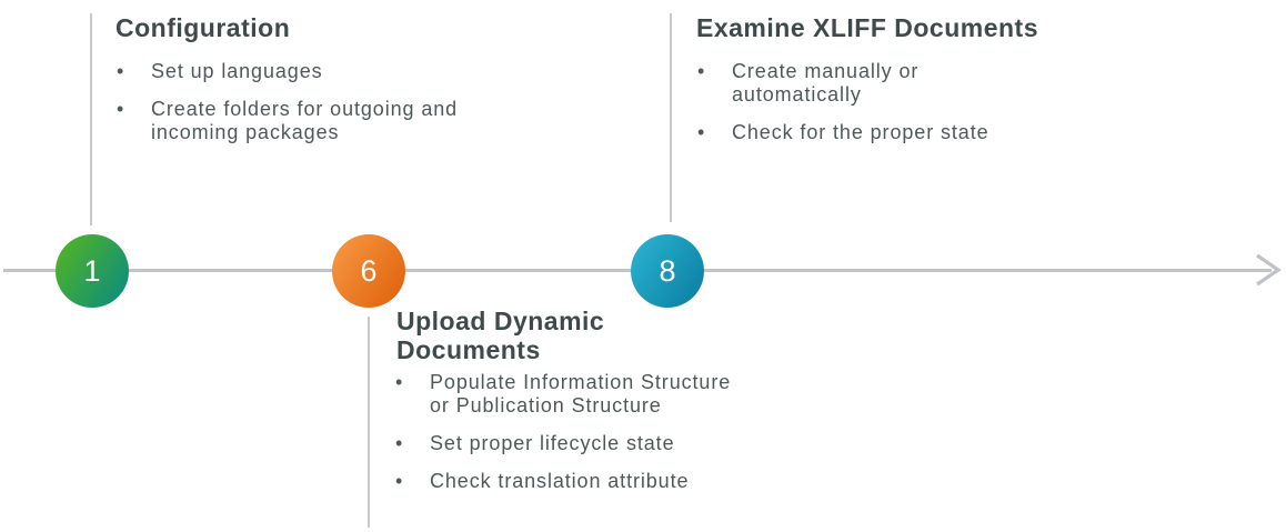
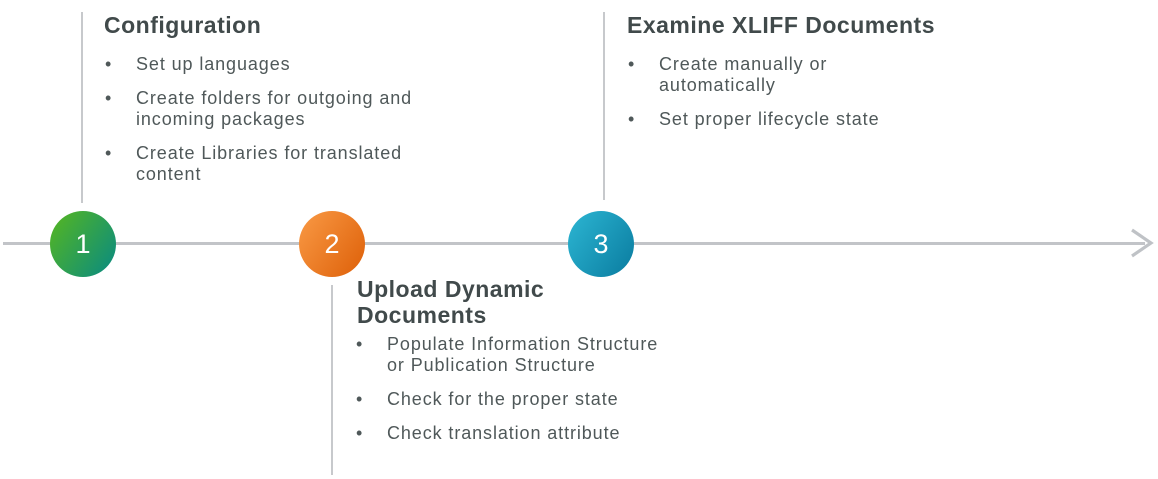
  1
- 6
+ 2
- 8
+ 3
  Configuration
  Set up languages
  Create folders for outgoing and
  incoming packages
+ Create Libraries for translated
+ content
  Upload Dynamic
  Documents
  Populate Information Structure
  or Publication Structure
- Set proper lifecycle state
+ Check for the proper state
  Check translation attribute
  Examine XLIFF Documents
  Create manually or
  automatically
- Check for the proper state
+ Set proper lifecycle state
